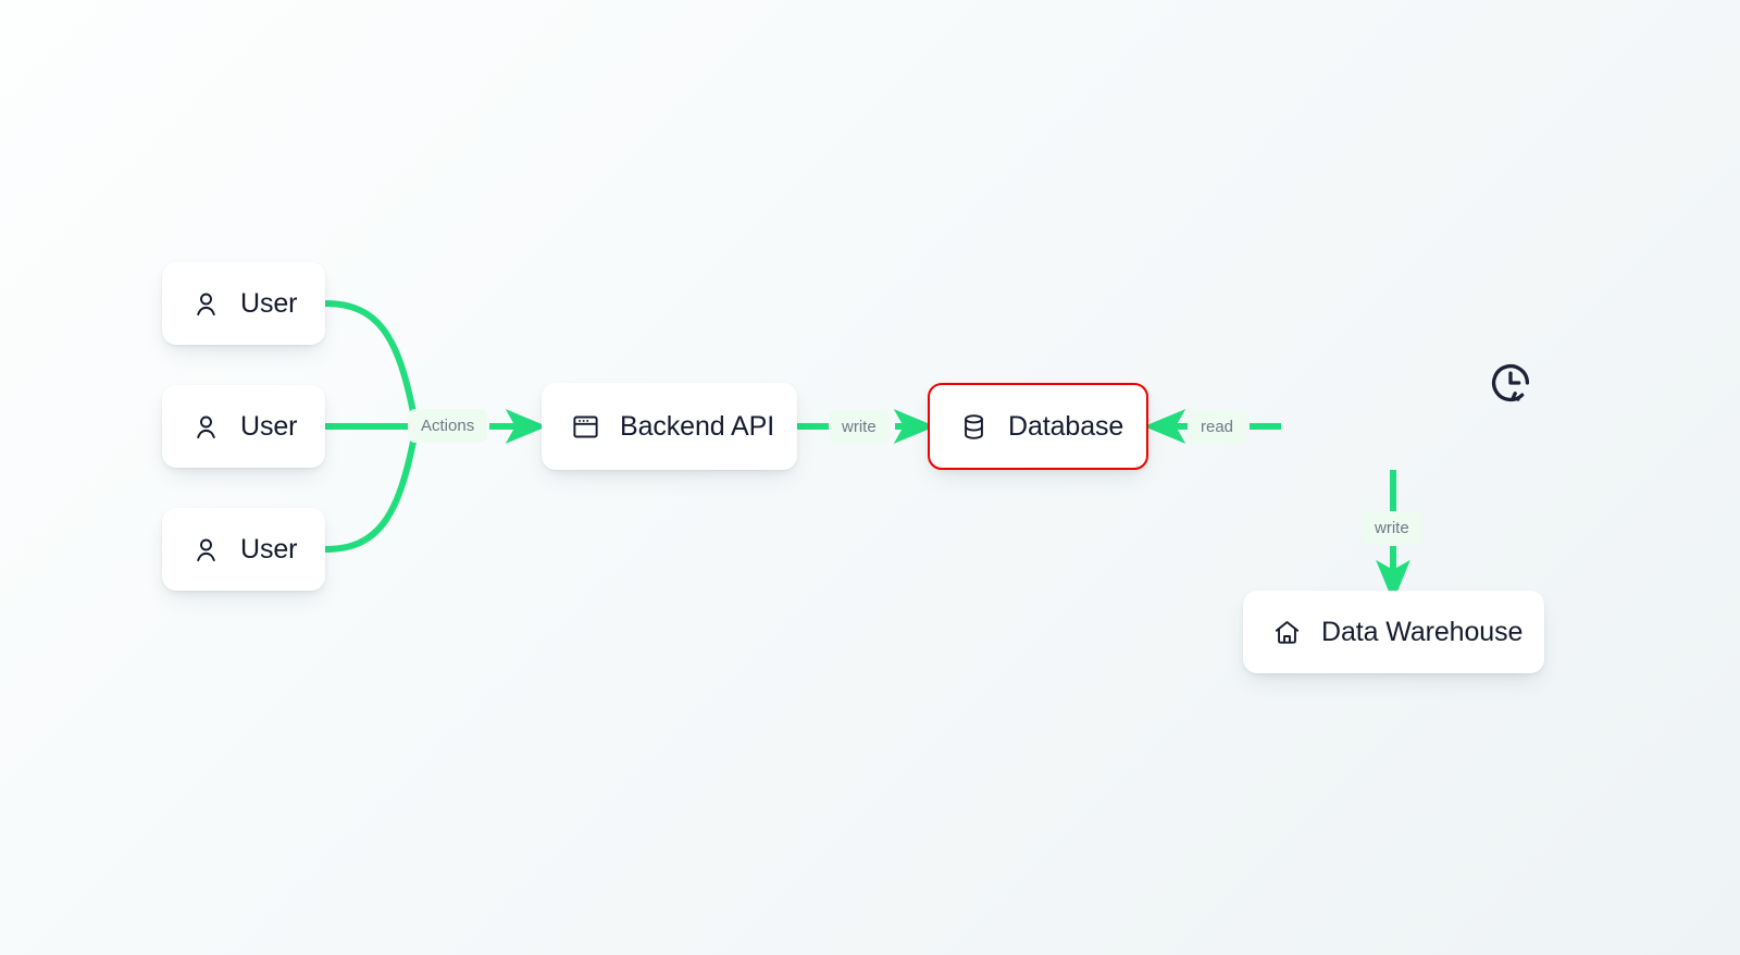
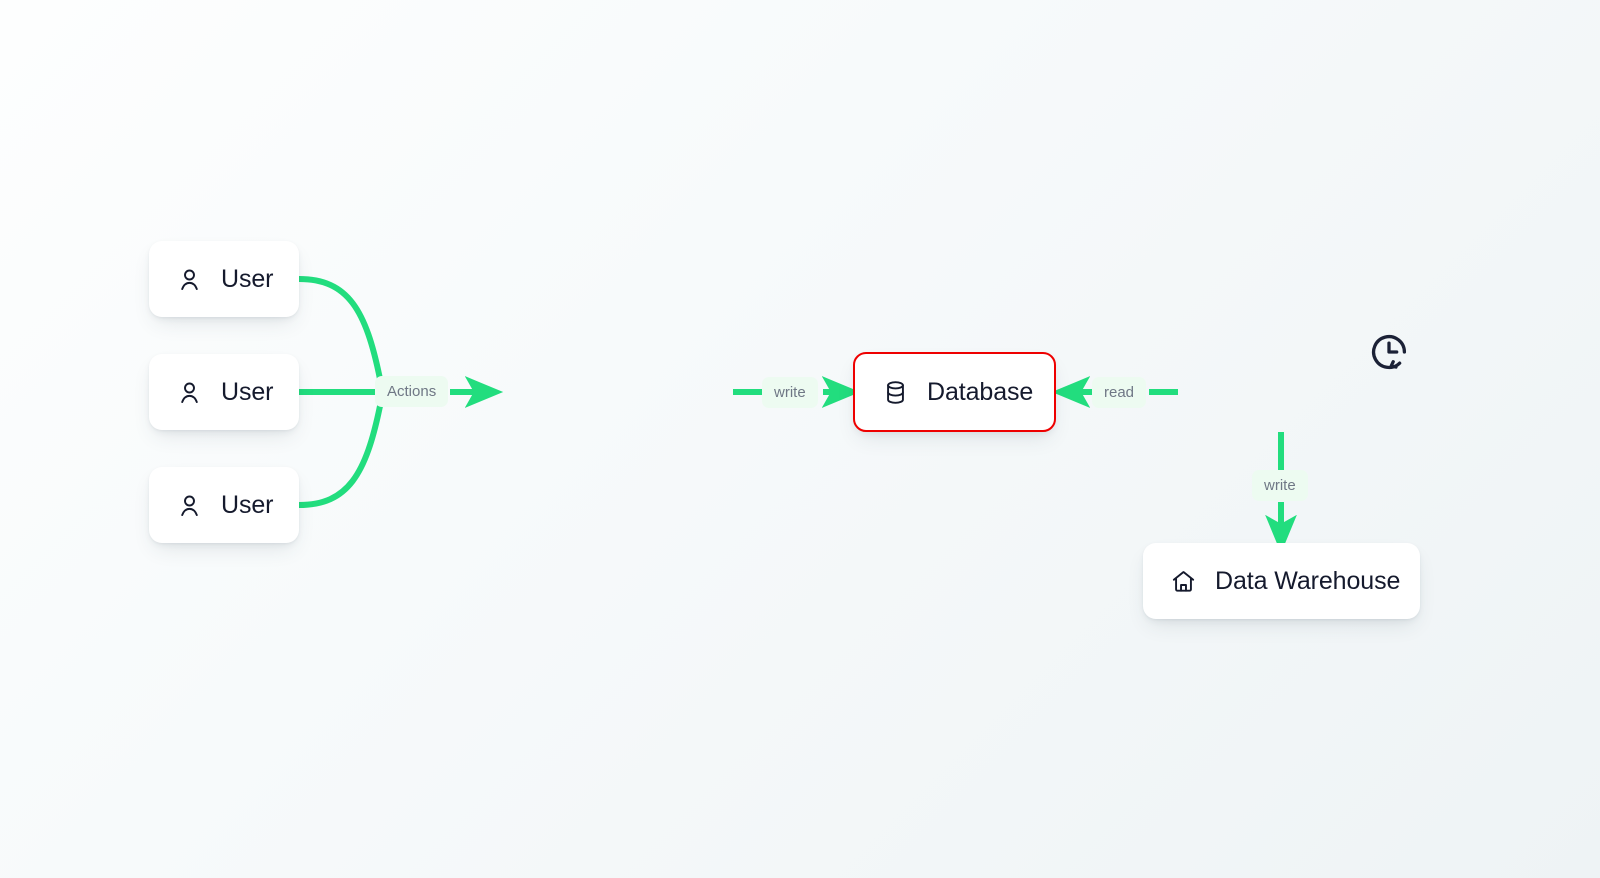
  Actions
  write
  read
  write
  User
  User
  User
- Backend API
  Database
  Data Warehouse
